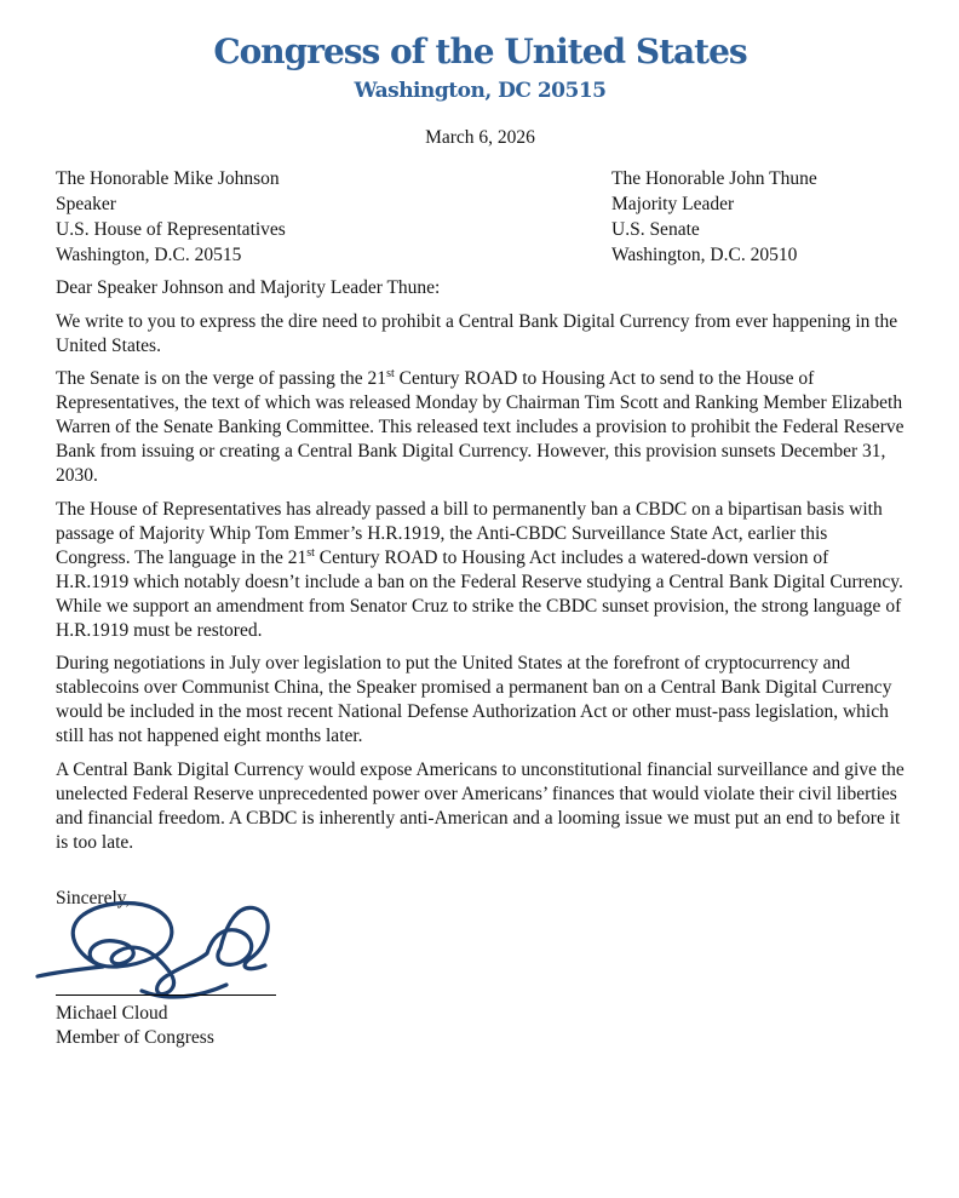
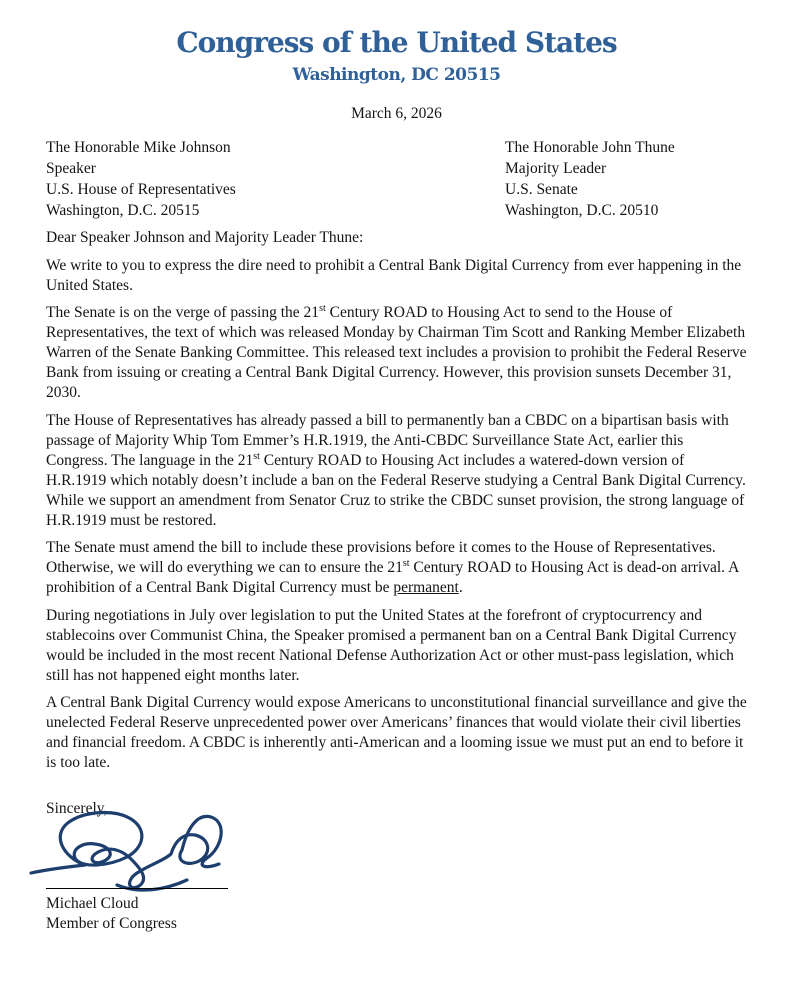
  Congress of the United States
  Washington, DC 20515
  March 6, 2026
  The Honorable Mike Johnson
  Speaker
  U.S. House of Representatives
  Washington, D.C. 20515
  The Honorable John Thune
  Majority Leader
  U.S. Senate
  Washington, D.C. 20510
  Dear Speaker Johnson and Majority Leader Thune:
  We write to you to express the dire need to prohibit a Central Bank Digital Currency from ever happening in the United States.
  The Senate is on the verge of passing the 21st Century ROAD to Housing Act to send to the House of Representatives, the text of which was released Monday by Chairman Tim Scott and Ranking Member Elizabeth Warren of the Senate Banking Committee. This released text includes a provision to prohibit the Federal Reserve Bank from issuing or creating a Central Bank Digital Currency. However, this provision sunsets December 31, 2030.
  The House of Representatives has already passed a bill to permanently ban a CBDC on a bipartisan basis with passage of Majority Whip Tom Emmer’s H.R.1919, the Anti-CBDC Surveillance State Act, earlier this Congress. The language in the 21st Century ROAD to Housing Act includes a watered-down version of H.R.1919 which notably doesn’t include a ban on the Federal Reserve studying a Central Bank Digital Currency. While we support an amendment from Senator Cruz to strike the CBDC sunset provision, the strong language of H.R.1919 must be restored.
+ The Senate must amend the bill to include these provisions before it comes to the House of Representatives. Otherwise, we will do everything we can to ensure the 21st Century ROAD to Housing Act is dead-on arrival. A prohibition of a Central Bank Digital Currency must be permanent.
  During negotiations in July over legislation to put the United States at the forefront of cryptocurrency and stablecoins over Communist China, the Speaker promised a permanent ban on a Central Bank Digital Currency would be included in the most recent National Defense Authorization Act or other must-pass legislation, which still has not happened eight months later.
  A Central Bank Digital Currency would expose Americans to unconstitutional financial surveillance and give the unelected Federal Reserve unprecedented power over Americans’ finances that would violate their civil liberties and financial freedom. A CBDC is inherently anti-American and a looming issue we must put an end to before it is too late.
  Sincerely,
  Michael Cloud
  Member of Congress
